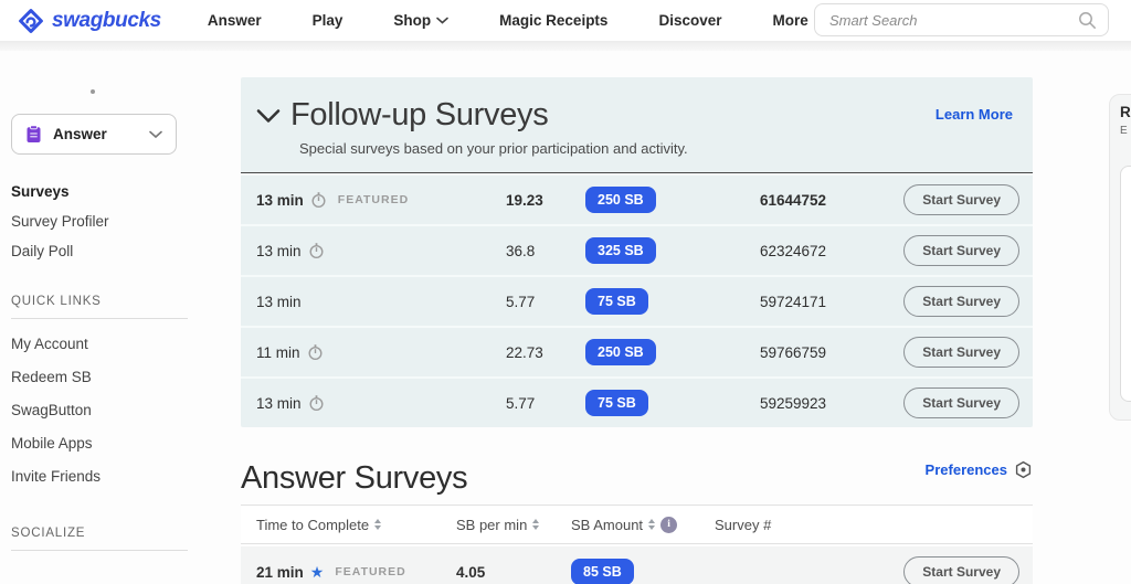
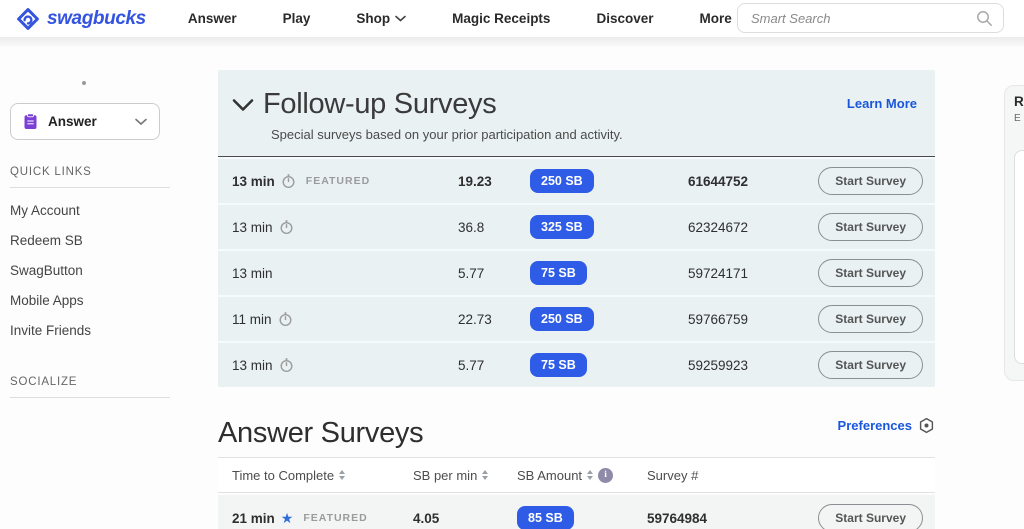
  swagbucks
  Answer
  Play
  Shop
  Magic Receipts
  Discover
  More
  Smart Search
  Answer
- Surveys
- Survey Profiler
- Daily Poll
  QUICK LINKS
  My Account
  Redeem SB
  SwagButton
  Mobile Apps
  Invite Friends
  SOCIALIZE
  Follow-up Surveys
  Special surveys based on your prior participation and activity.
  Learn More
  13 min
  FEATURED
  19.23
  250 SB
  61644752
  Start Survey
  13 min
  36.8
  325 SB
  62324672
  Start Survey
  13 min
  5.77
  75 SB
  59724171
  Start Survey
  11 min
  22.73
  250 SB
  59766759
  Start Survey
  13 min
  5.77
  75 SB
  59259923
  Start Survey
  Answer Surveys
  Preferences
  Time to Complete
  SB per min
  SB Amount
  i
  Survey #
  21 min
  ★
  FEATURED
  4.05
  85 SB
+ 59764984
  Start Survey
  R
  E
